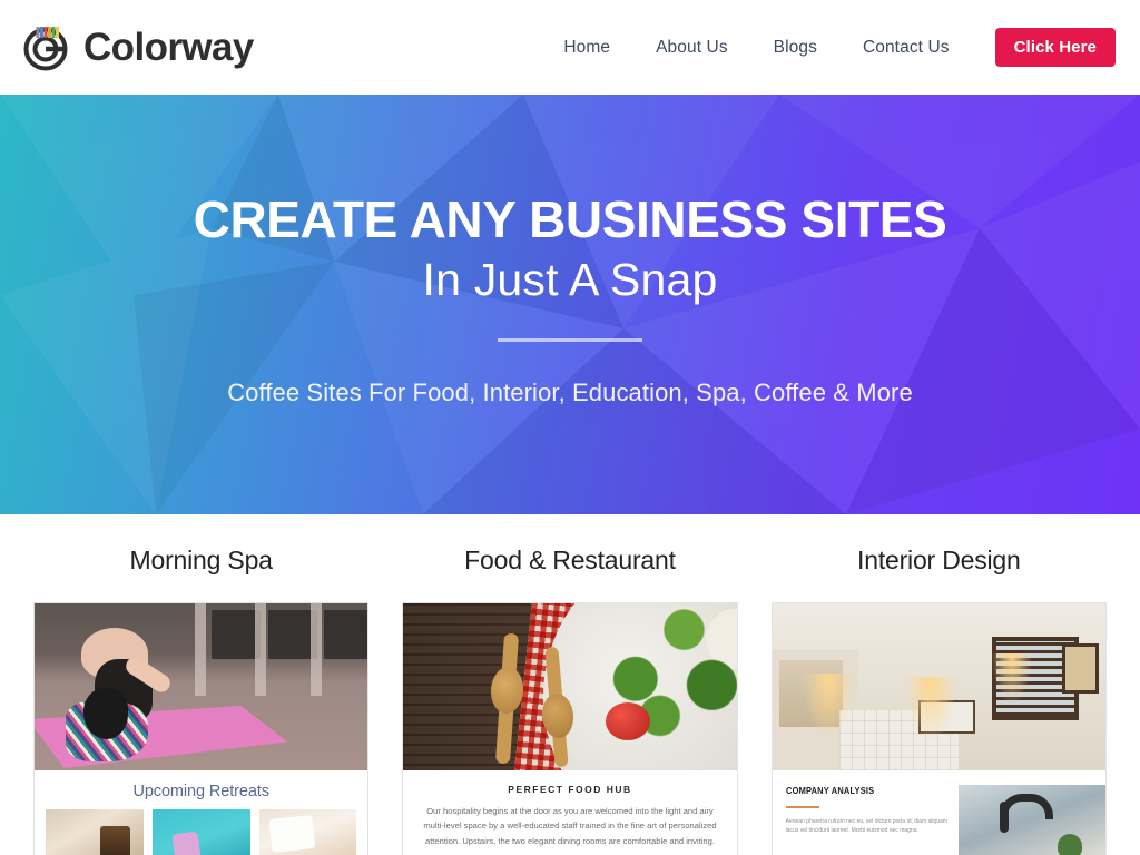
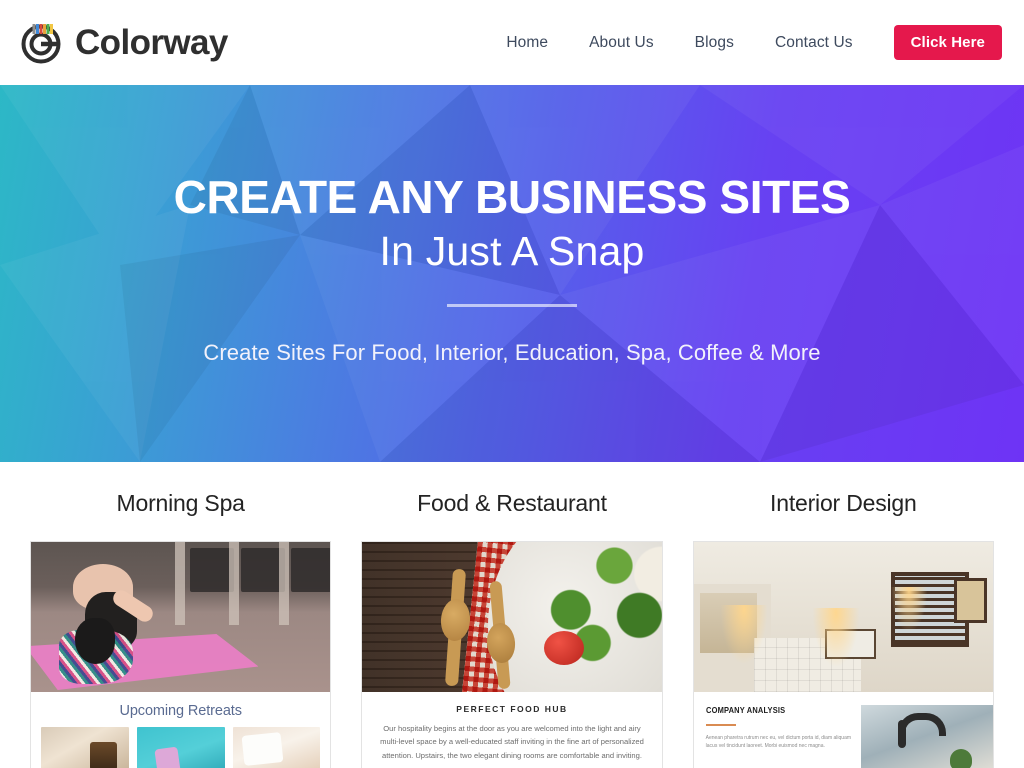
  Colorway
  Home
  About Us
  Blogs
  Contact Us
  Click Here
  CREATE ANY BUSINESS SITES
  In Just A Snap
- Coffee Sites For Food, Interior, Education, Spa, Coffee & More
+ Create Sites For Food, Interior, Education, Spa, Coffee & More
  Morning Spa
  Upcoming Retreats
  Food & Restaurant
  PERFECT FOOD HUB
- Our hospitality begins at the door as you are welcomed into the light and airy multi-level space by a well-educated staff trained in the fine art of personalized attention. Upstairs, the two elegant dining rooms are comfortable and inviting.
+ Our hospitality begins at the door as you are welcomed into the light and airy multi-level space by a well-educated staff inviting in the fine art of personalized attention. Upstairs, the two elegant dining rooms are comfortable and inviting.
  Interior Design
  COMPANY ANALYSIS
